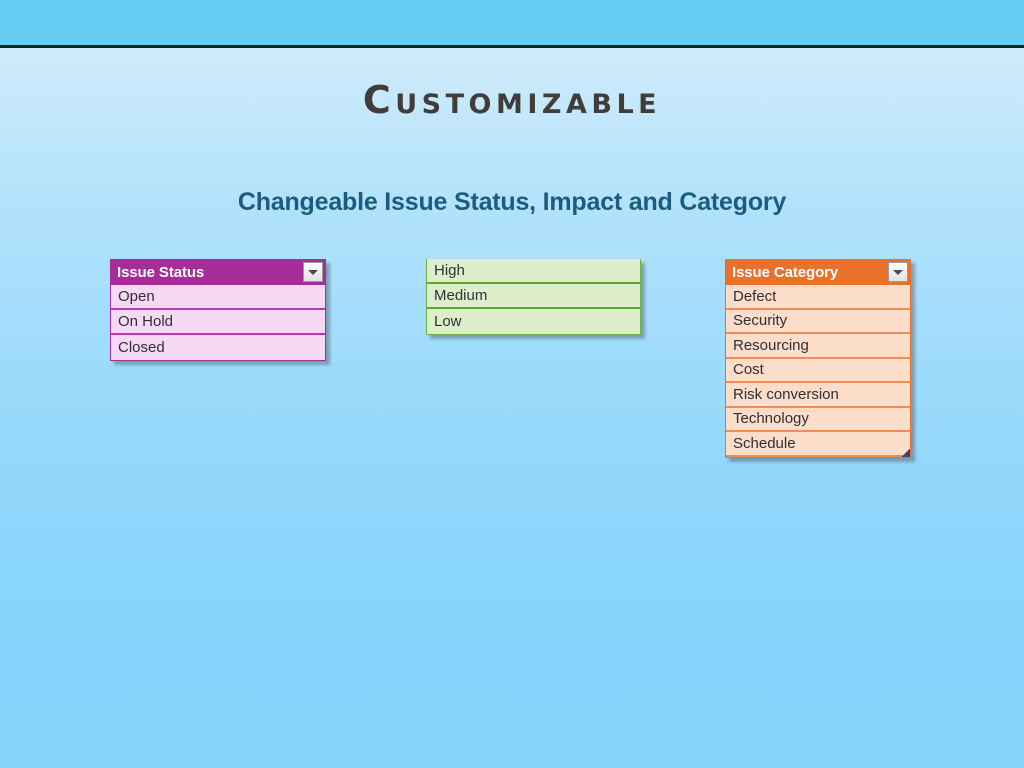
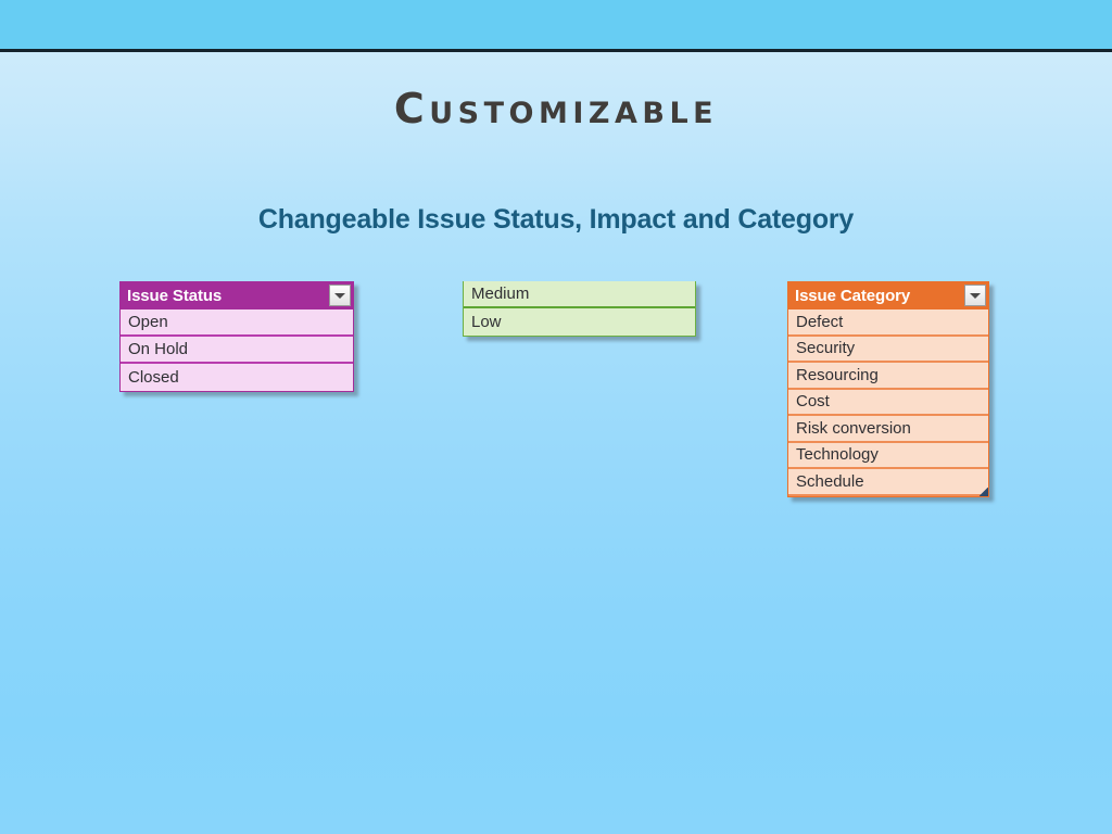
  Customizable
  Changeable Issue Status, Impact and Category
  Issue Status
  Open
  On Hold
  Closed
- High
  Medium
  Low
  Issue Category
  Defect
  Security
  Resourcing
  Cost
  Risk conversion
  Technology
  Schedule
